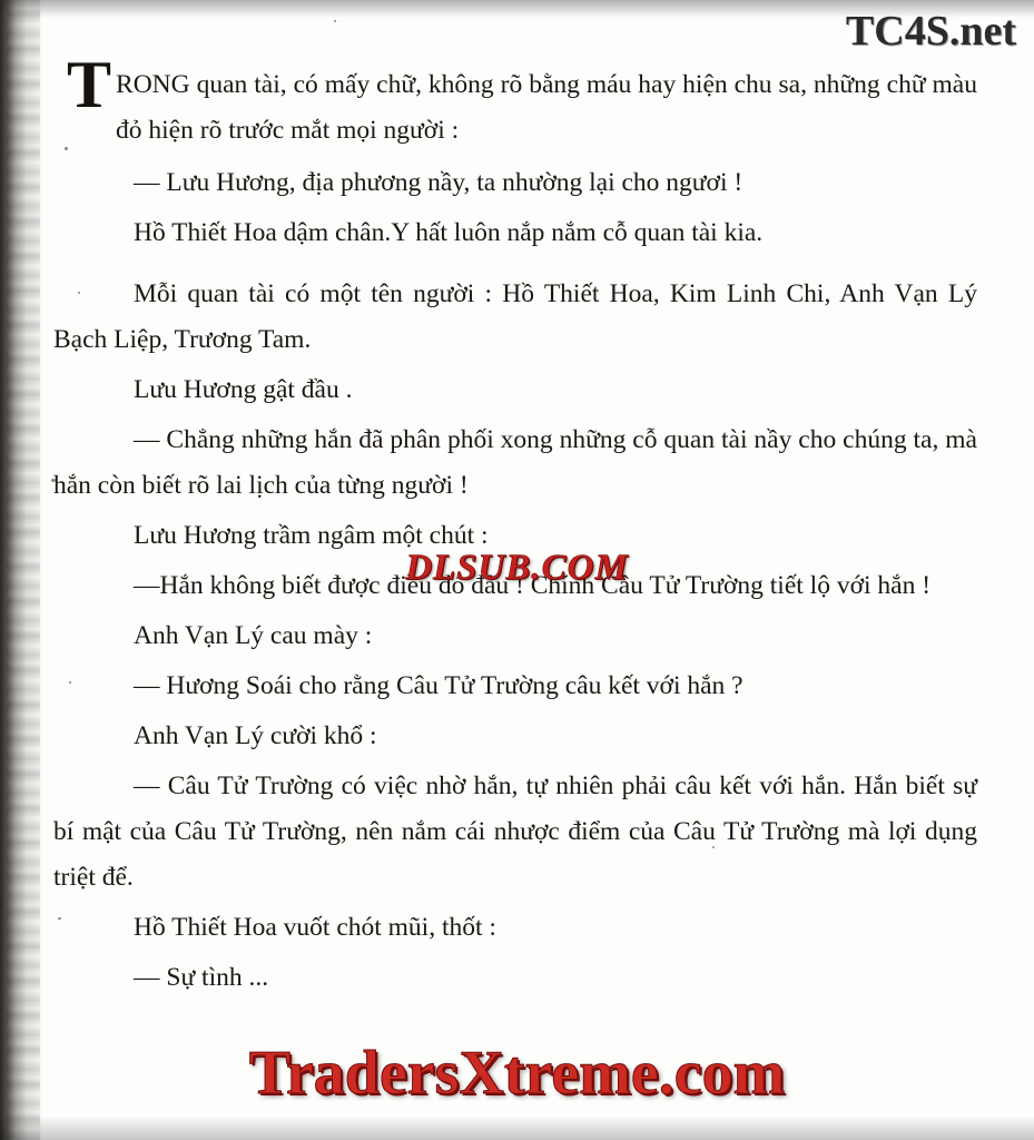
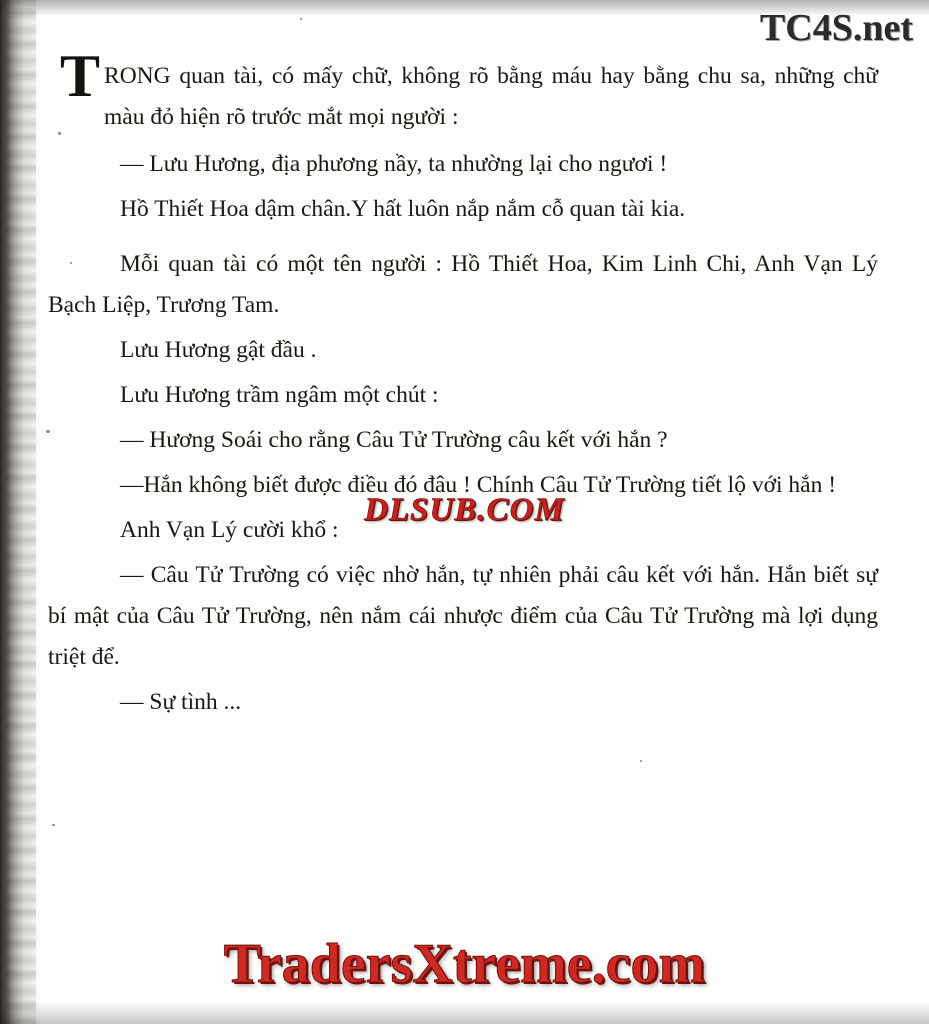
  TC4S.net
  T
- RONG quan tài, có mấy chữ, không rõ bằng máu hay hiện chu sa, những chữ màu đỏ hiện rõ trước mắt mọi người :
+ RONG quan tài, có mấy chữ, không rõ bằng máu hay bằng chu sa, những chữ màu đỏ hiện rõ trước mắt mọi người :
  — Lưu Hương, địa phương nầy, ta nhường lại cho ngươi !
  Hồ Thiết Hoa dậm chân.Y hất luôn nắp nắm cỗ quan tài kia.
  Mỗi quan tài có một tên người : Hồ Thiết Hoa, Kim Linh Chi, Anh Vạn Lý Bạch Liệp, Trương Tam.
  Lưu Hương gật đầu .
- — Chẳng những hắn đã phân phối xong những cỗ quan tài nầy cho chúng ta, mà hắn còn biết rõ lai lịch của từng người !
  Lưu Hương trầm ngâm một chút :
- —Hắn không biết được điều đó đâu ! Chính Câu Tử Trường tiết lộ với hắn !
+ — Hương Soái cho rằng Câu Tử Trường câu kết với hắn ?
- Anh Vạn Lý cau mày :
- — Hương Soái cho rằng Câu Tử Trường câu kết với hắn ?
+ —Hắn không biết được điều đó đâu ! Chính Câu Tử Trường tiết lộ với hắn !
  Anh Vạn Lý cười khổ :
  — Câu Tử Trường có việc nhờ hắn, tự nhiên phải câu kết với hắn. Hắn biết sự bí mật của Câu Tử Trường, nên nắm cái nhược điểm của Câu Tử Trường mà lợi dụng triệt để.
- Hồ Thiết Hoa vuốt chót mũi, thốt :
  — Sự tình ...
  DLSUB.COM
  TradersXtreme.com
